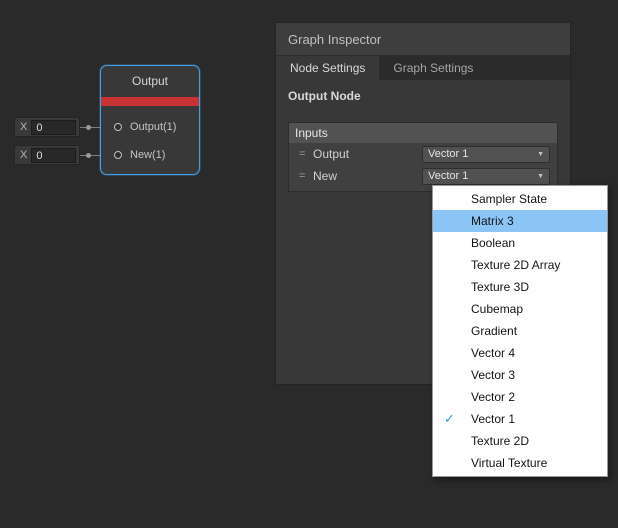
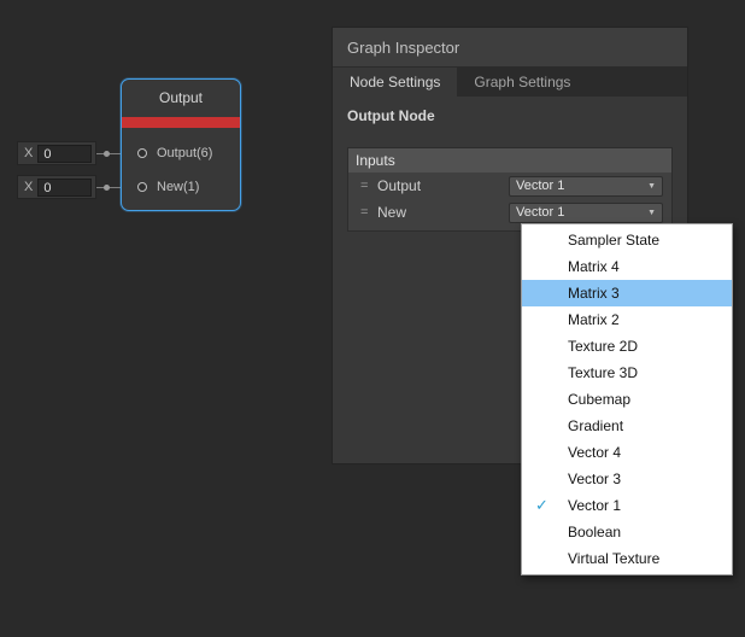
  X
  0
  X
  0
  Output
- Output(1)
+ Output(6)
  New(1)
  Graph Inspector
  Node Settings
  Graph Settings
  Output Node
  Inputs
  =
  Output
  Vector 1
  =
  New
  Vector 1
  Sampler State
+ Matrix 4
  Matrix 3
+ Matrix 2
- Boolean
+ Texture 2D
- Texture 2D Array
  Texture 3D
  Cubemap
  Gradient
  Vector 4
  Vector 3
- Vector 2
  ✓
  Vector 1
- Texture 2D
+ Boolean
  Virtual Texture
